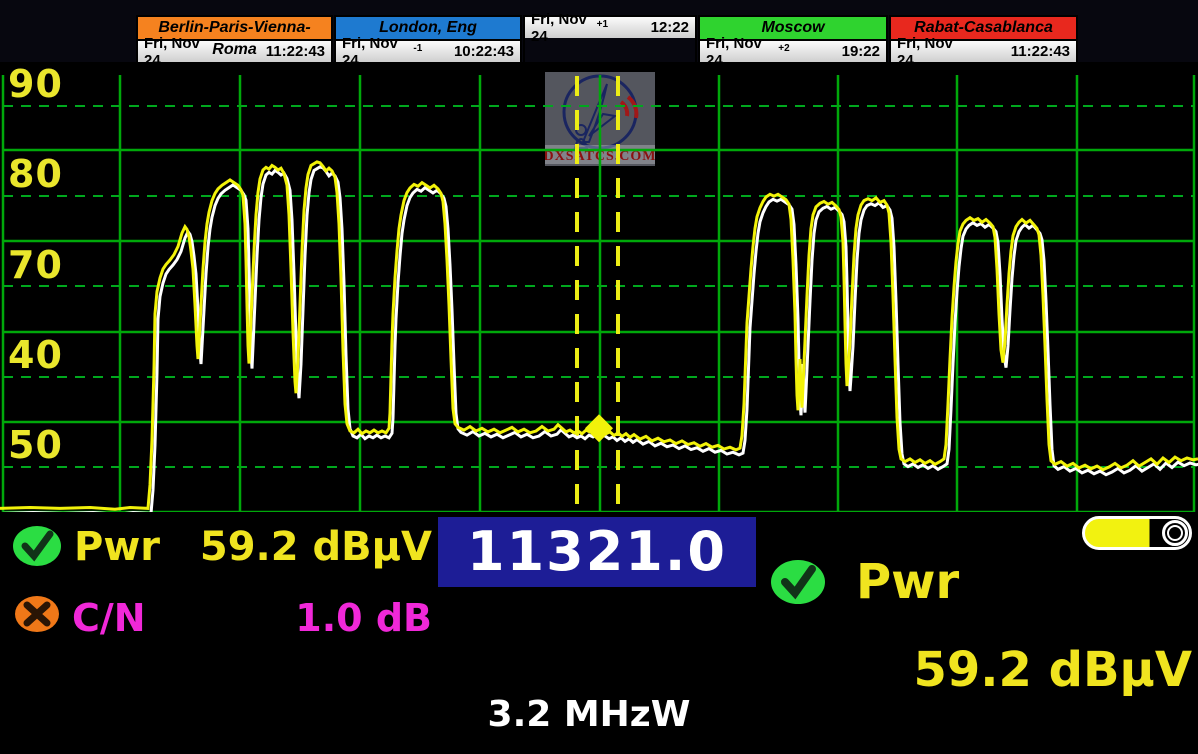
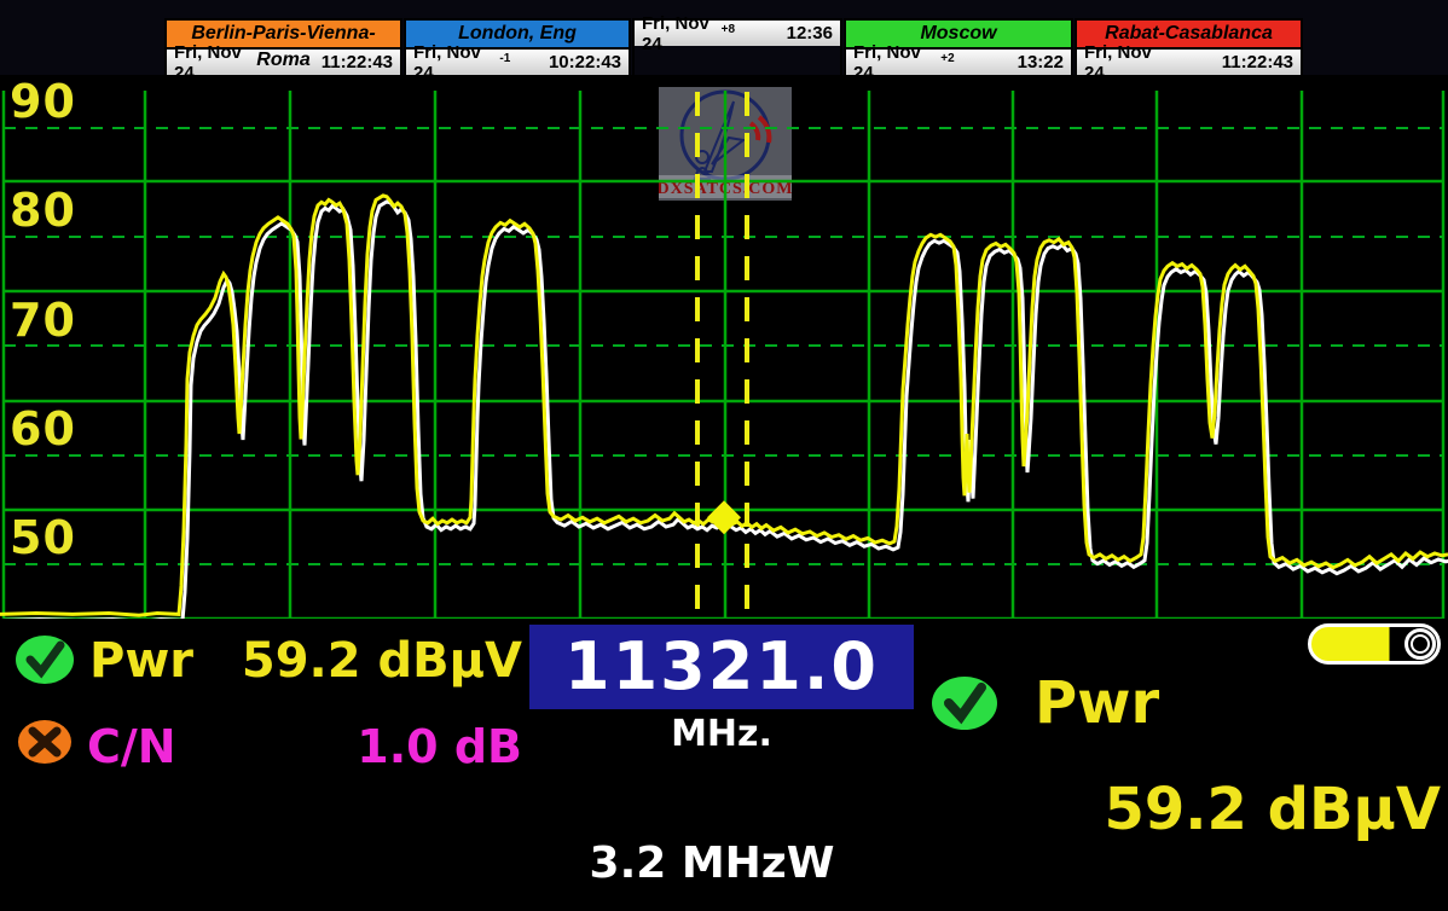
  Berlin-Paris-Vienna-Roma
  Fri, Nov 24
  11:22:43
  London, Eng
  Fri, Nov 24
  -1
  10:22:43
  Fri, Nov 24
- +1
+ +8
- 12:22
+ 12:36
  Moscow
  Fri, Nov 24
  +2
- 19:22
+ 13:22
  Rabat-Casablanca
  Fri, Nov 24
  11:22:43
  DXSATSCOM
  90
  80
  70
- 40
+ 60
  50
  Pwr
  59.2 dBµV
  C/N
  1.0 dB
  11321.0
+ MHz.
  3.2 MHzW
  Pwr
  59.2 dBµV
